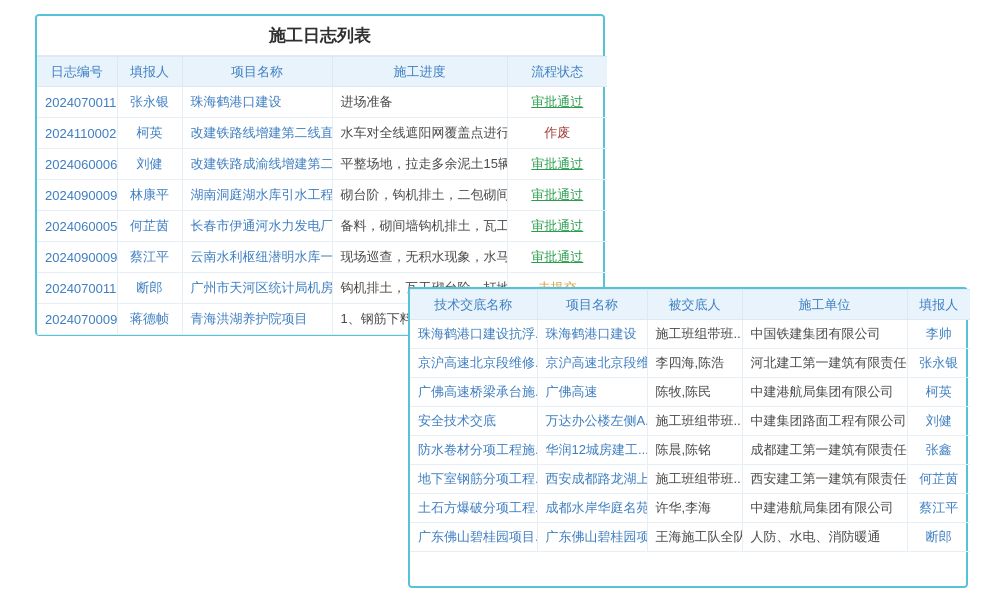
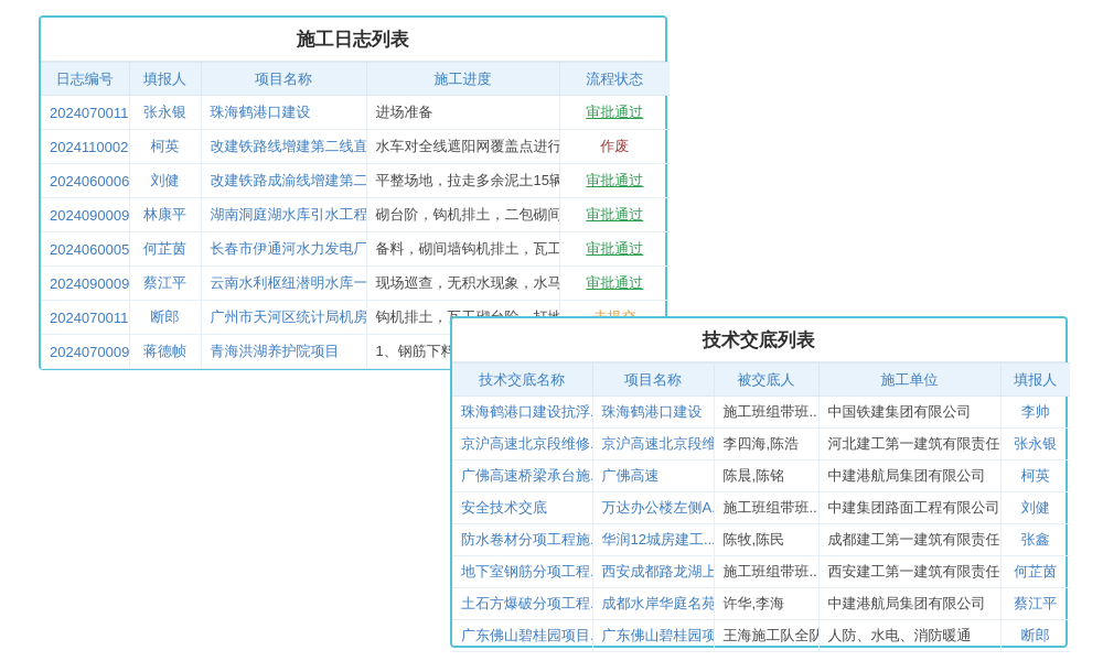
  施工日志列表
  日志编号	填报人	项目名称	施工进度	流程状态
  2024070011	张永银	珠海鹤港口建设	进场准备	审批通过
  2024110002	柯英	改建铁路线增建第二线直	水车对全线遮阳网覆盖点进行	作废
  2024060006	刘健	改建铁路成渝线增建第二	平整场地，拉走多余泥土15辆	审批通过
  2024090009	林康平	湖南洞庭湖水库引水工程	砌台阶，钩机排土，二包砌间	审批通过
  2024060005	何芷茵	长春市伊通河水力发电厂	备料，砌间墙钩机排土，瓦工	审批通过
  2024090009	蔡江平	云南水利枢纽潜明水库一	现场巡查，无积水现象，水马	审批通过
  2024070009	蒋德帧	青海洪湖养护院项目	1、钢筋下料
+ 技术交底列表
  技术交底名称	项目名称	被交底人	施工单位	填报人
  珠海鹤港口建设抗浮	珠海鹤港口建设	施工班组带班..	中国铁建集团有限公司	李帅
  京沪高速北京段维修	京沪高速北京段维	李四海,陈浩	河北建工第一建筑有限责任	张永银
- 广佛高速桥梁承台施	广佛高速	陈牧,陈民	中建港航局集团有限公司	柯英
+ 广佛高速桥梁承台施	广佛高速	陈晨,陈铭	中建港航局集团有限公司	柯英
  安全技术交底	万达办公楼左侧A	施工班组带班..	中建集团路面工程有限公司	刘健
- 防水卷材分项工程施	华润12城房建工..	陈晨,陈铭	成都建工第一建筑有限责任	张鑫
+ 防水卷材分项工程施	华润12城房建工..	陈牧,陈民	成都建工第一建筑有限责任	张鑫
  地下室钢筋分项工程	西安成都路龙湖上	施工班组带班..	西安建工第一建筑有限责任	何芷茵
  土石方爆破分项工程	成都水岸华庭名苑	许华,李海	中建港航局集团有限公司	蔡江平
  广东佛山碧桂园项目	广东佛山碧桂园项	王海施工队全队	人防、水电、消防暖通	断郎
